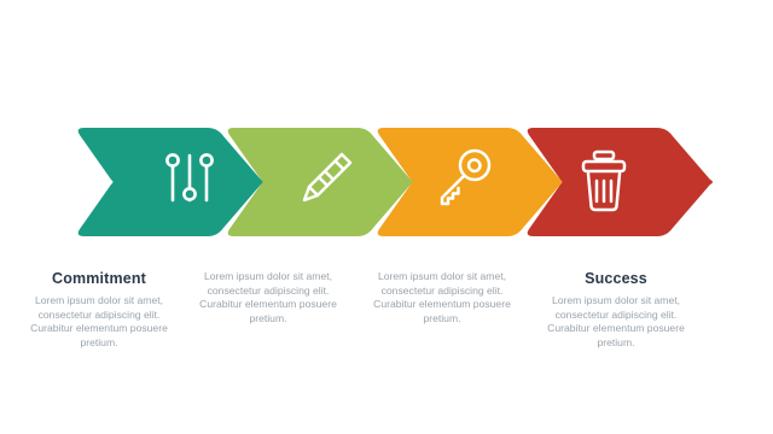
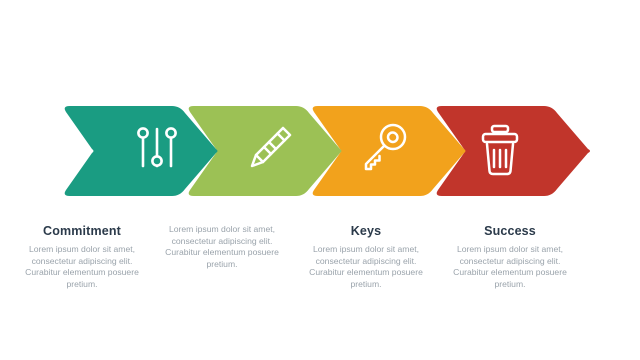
  Commitment
  Lorem ipsum dolor sit amet, consectetur adipiscing elit. Curabitur elementum posuere pretium.
  Lorem ipsum dolor sit amet, consectetur adipiscing elit. Curabitur elementum posuere pretium.
+ Keys
  Lorem ipsum dolor sit amet, consectetur adipiscing elit. Curabitur elementum posuere pretium.
  Success
  Lorem ipsum dolor sit amet, consectetur adipiscing elit. Curabitur elementum posuere pretium.
